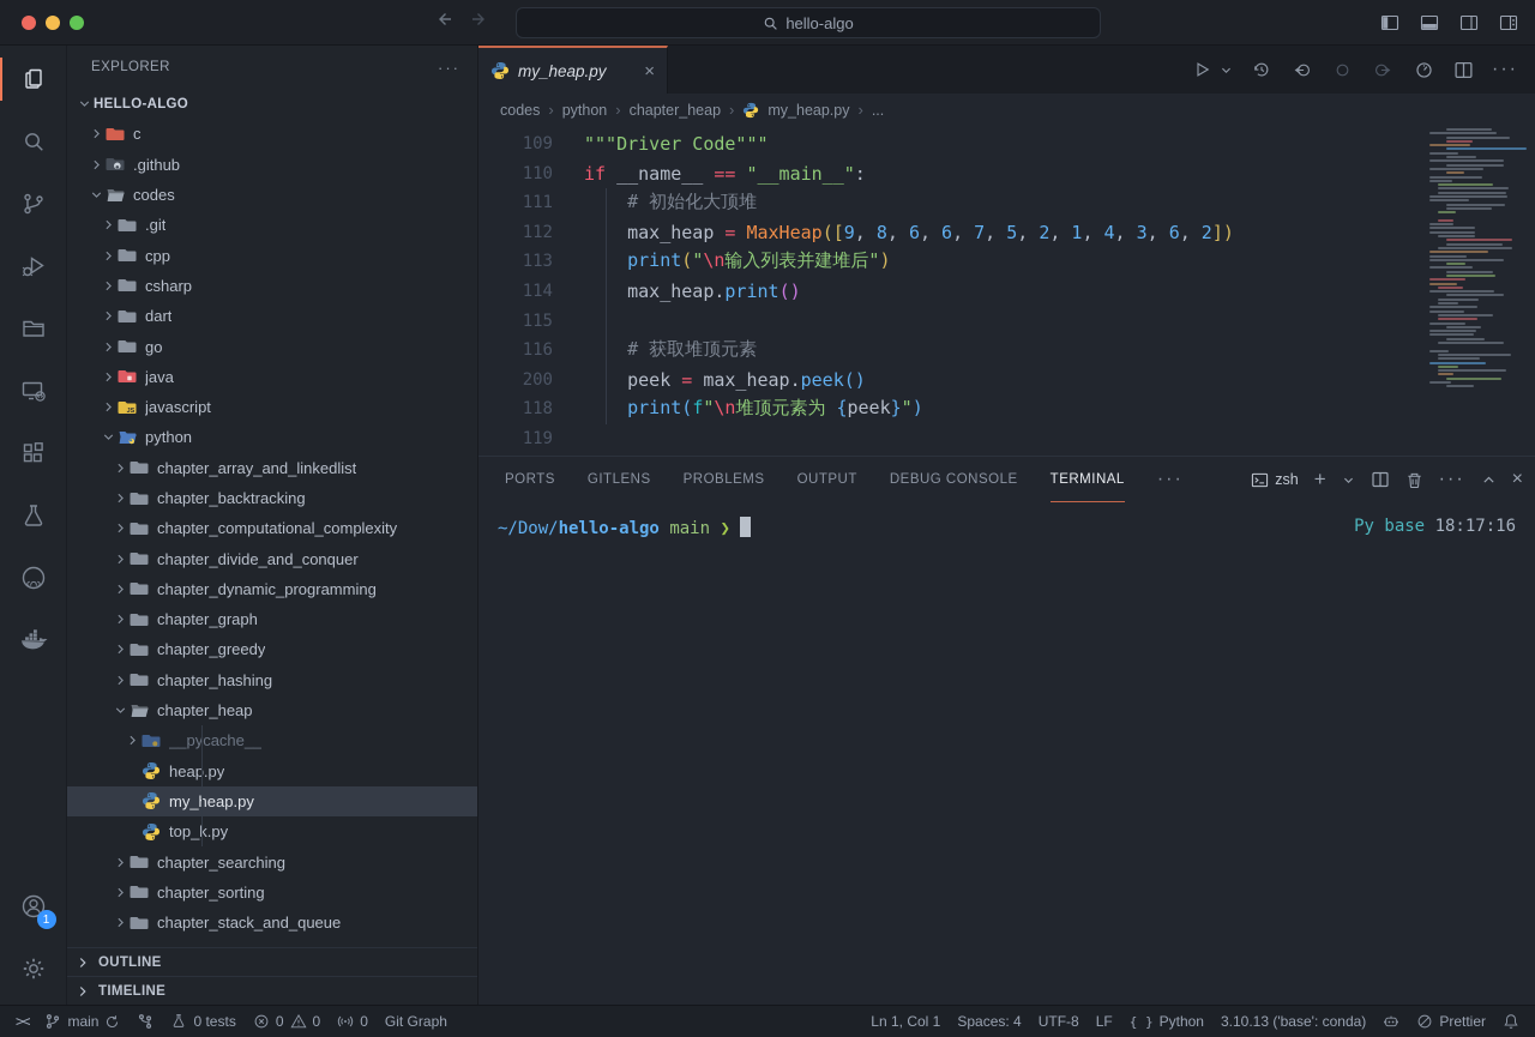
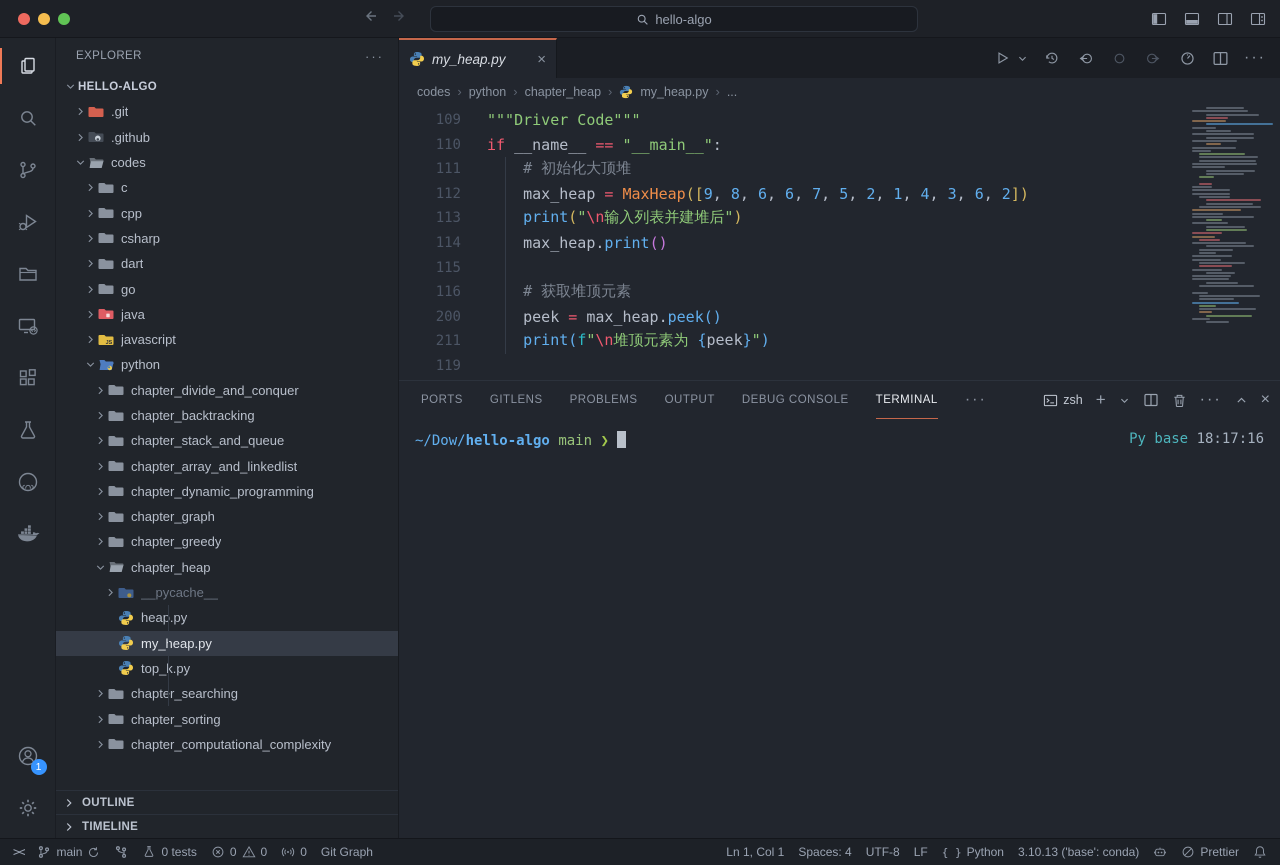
  hello-algo
  1
  EXPLORER
  ···
  HELLO-ALGO
- c
+ .git
  .github
  codes
- .git
+ c
  cpp
  csharp
  dart
  go
  java
  javascript
  python
- chapter_array_and_linkedlist
+ chapter_divide_and_conquer
  chapter_backtracking
- chapter_computational_complexity
+ chapter_stack_and_queue
- chapter_divide_and_conquer
+ chapter_array_and_linkedlist
  chapter_dynamic_programming
  chapter_graph
  chapter_greedy
- chapter_hashing
  chapter_heap
  __pycache__
  heap.py
  my_heap.py
  top_k.py
  chapter_searching
  chapter_sorting
- chapter_stack_and_queue
+ chapter_computational_complexity
  OUTLINE
  TIMELINE
  my_heap.py
  ×
  ···
  codes
  ›
  python
  ›
  chapter_heap
  ›
  my_heap.py
  ›
  ...
  109
  """Driver Code"""
  110
  if __name__ == "__main__":
  111
  # 初始化大顶堆
  112
  max_heap = MaxHeap([9, 8, 6, 6, 7, 5, 2, 1, 4, 3, 6, 2])
  113
  print("\n输入列表并建堆后")
  114
  max_heap.print()
  115
  116
  # 获取堆顶元素
  200
  peek = max_heap.peek()
- 118
+ 211
  print(f"\n堆顶元素为 {peek}")
  119
  PORTS
  GITLENS
  PROBLEMS
  OUTPUT
  DEBUG CONSOLE
  TERMINAL
  ···
  zsh
  +
  ···
  ×
  ~/Dow/hello-algo main ❯
  Py base 18:17:16
  ><
  main
  0 tests
  0
  0
  0
  Git Graph
  Ln 1, Col 1
  Spaces: 4
  UTF-8
  LF
  { }
  Python
  3.10.13 ('base': conda)
  Prettier
